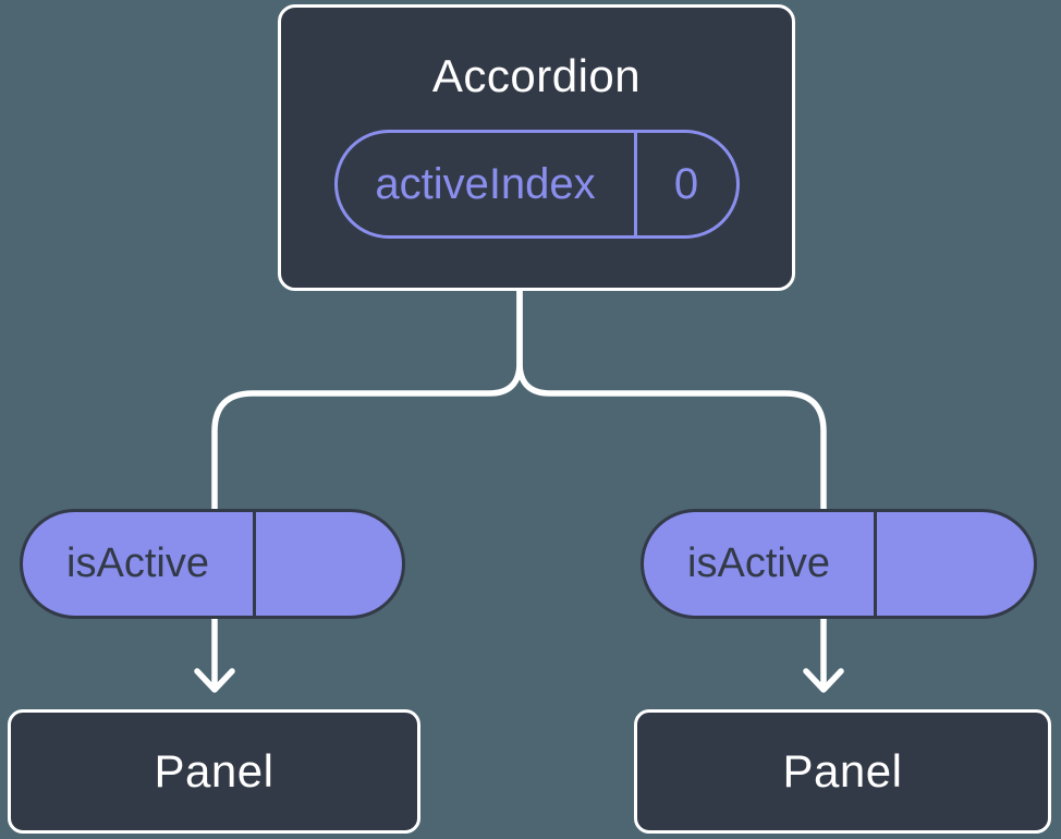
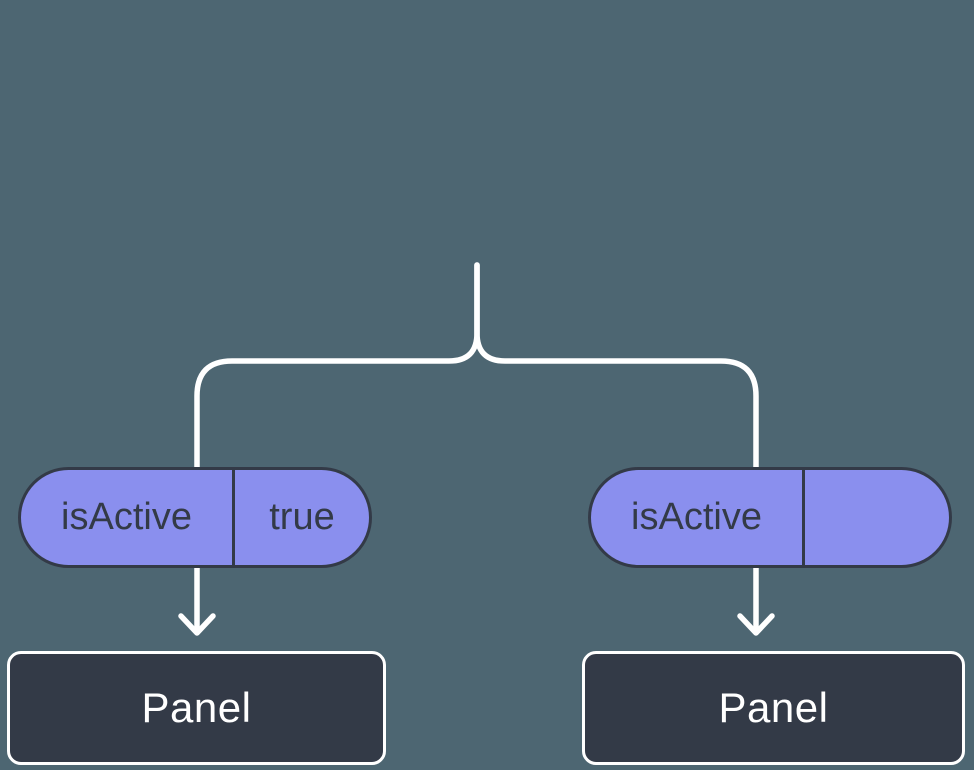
- Accordion
- activeIndex
- 0
  isActive
+ true
  isActive
  Panel
  Panel
